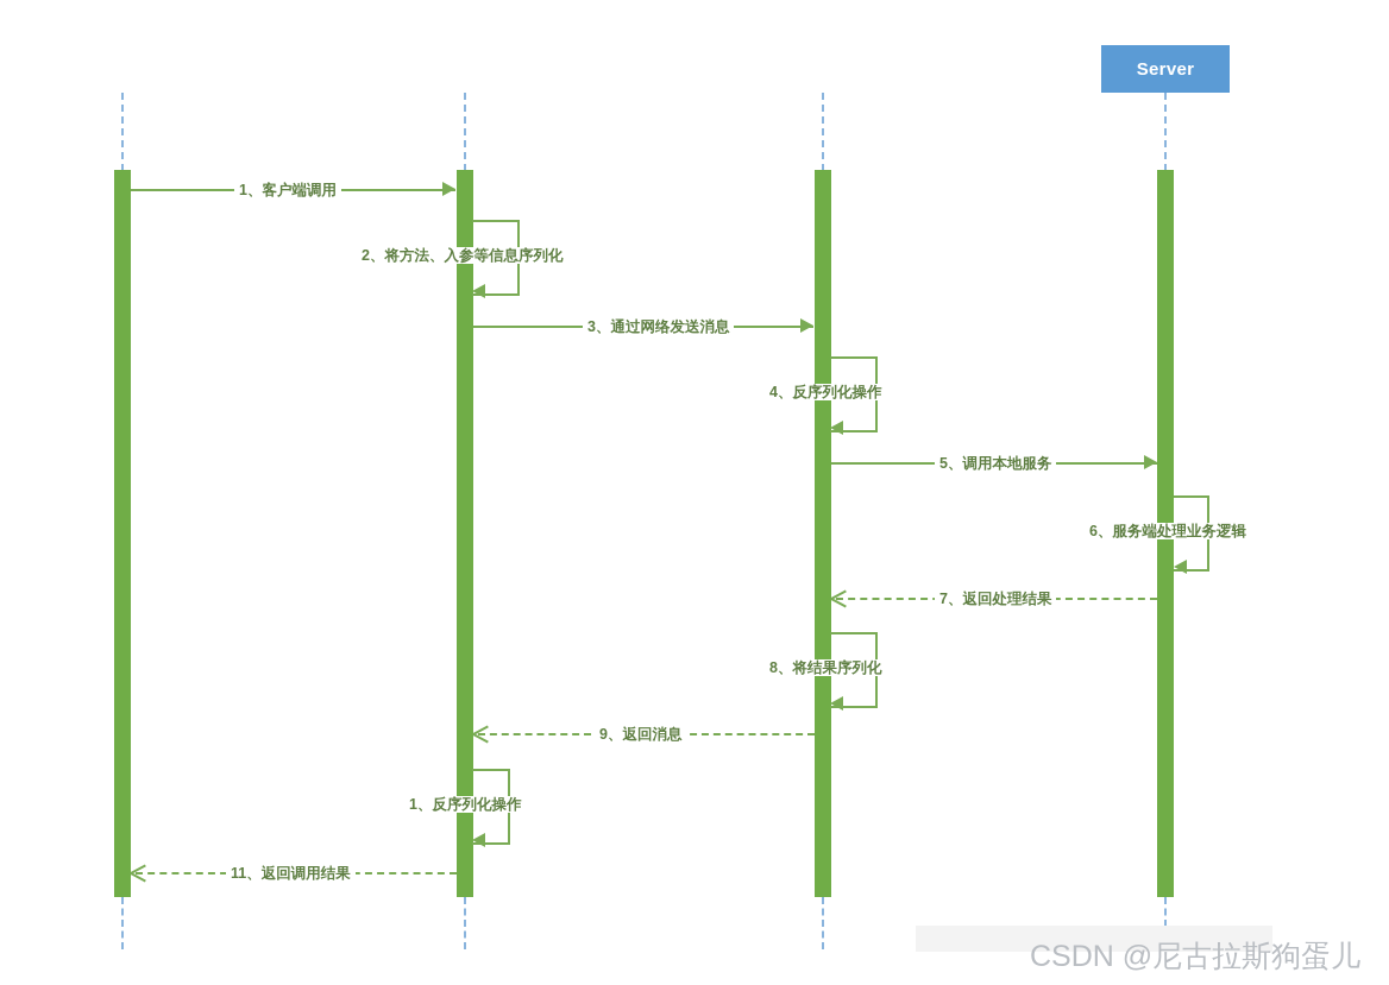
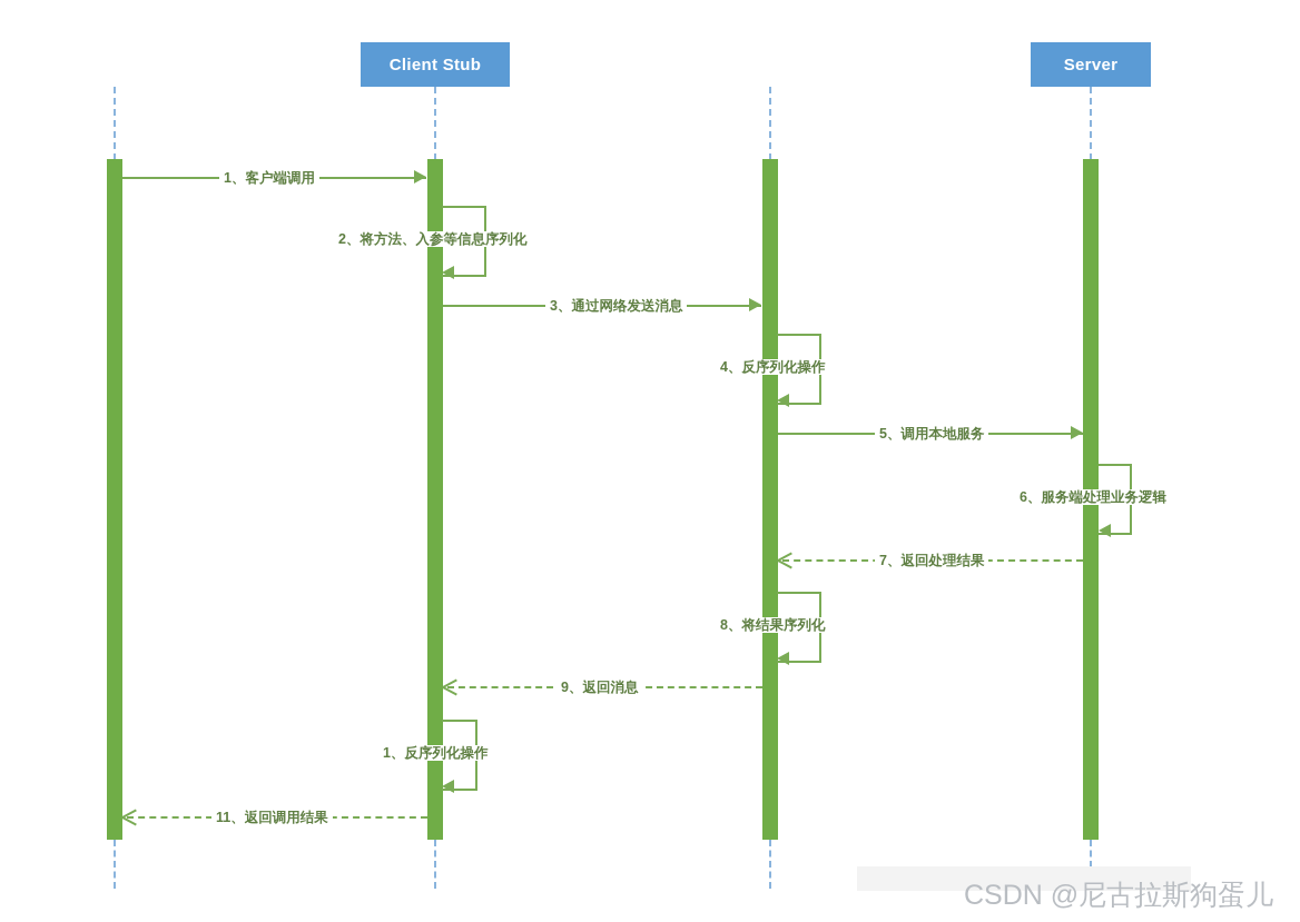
+ Client Stub
  Server
  1、客户端调用
  2、将方法、入参等信息序列化
  3、通过网络发送消息
  4、反序列化操作
  5、调用本地服务
  6、服务端处理业务逻辑
  7、返回处理结果
  8、将结果序列化
  9、返回消息
  1、反序列化操作
  11、返回调用结果
  CSDN @尼古拉斯狗蛋儿
